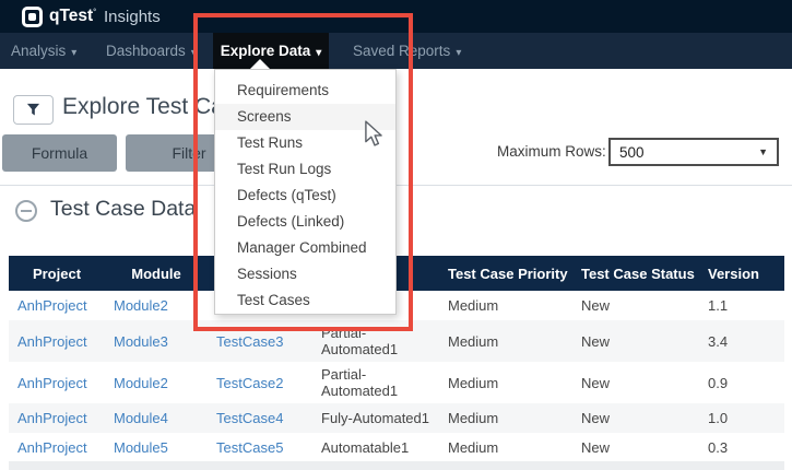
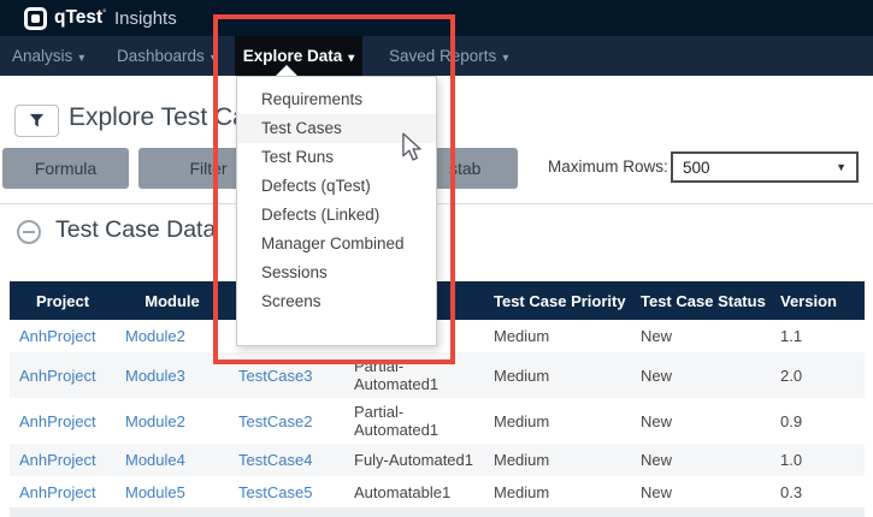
  qTest
  Insights
  Analysis ▾
  Dashboards ▾
  Explore Data ▾
  Saved Reports ▾
  Explore Test C
  Formula
  Filter
+ stab
  Maximum Rows:
  500
  ▼
  Test Case Data
  Project
  Module
  Test Case Priority
  Test Case Status
  Version
  AnhProject
  Module2
  Medium
  New
  1.1
  AnhProject
  Module3
  TestCase3
  Partial-
  Automated1
  Medium
  New
- 3.4
+ 2.0
  AnhProject
  Module2
  TestCase2
  Partial-
  Automated1
  Medium
  New
  0.9
  AnhProject
  Module4
  TestCase4
  Fuly-Automated1
  Medium
  New
  1.0
  AnhProject
  Module5
  TestCase5
  Automatable1
  Medium
  New
  0.3
  Requirements
- Screens
+ Test Cases
  Test Runs
- Test Run Logs
  Defects (qTest)
  Defects (Linked)
  Manager Combined
  Sessions
- Test Cases
+ Screens
